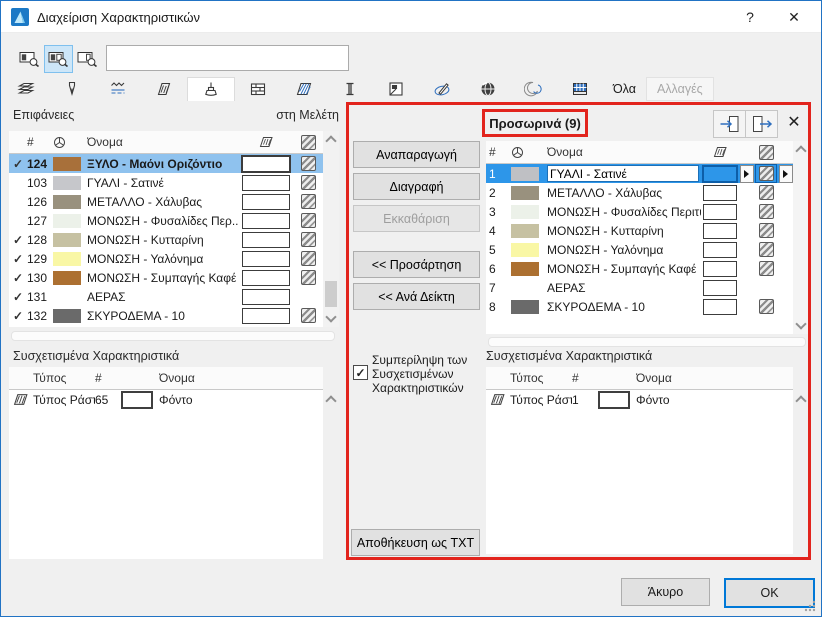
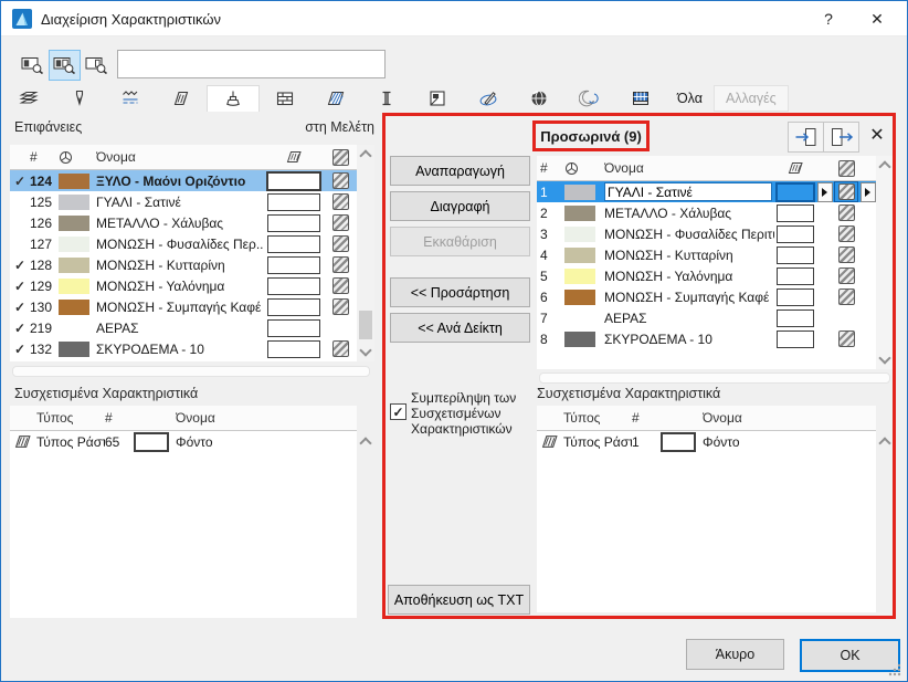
  Διαχείριση Χαρακτηριστικών
  ?
  ✕
  Όλα
  Αλλαγές
  Επιφάνειες
  στη Μελέτη
  #
  Όνομα
  ✓
  124
  ΞΥΛΟ - Μαόνι Οριζόντιο
- 103
+ 125
  ΓΥΑΛΙ - Σατινέ
  126
  ΜΕΤΑΛΛΟ - Χάλυβας
  127
  ΜΟΝΩΣΗ - Φυσαλίδες Περ..
  ✓
  128
  ΜΟΝΩΣΗ - Κυτταρίνη
  ✓
  129
  ΜΟΝΩΣΗ - Υαλόνημα
  ✓
  130
  ΜΟΝΩΣΗ - Συμπαγής Καφέ
  ✓
- 131
+ 219
  ΑΕΡΑΣ
  ✓
  132
  ΣΚΥΡΟΔΕΜΑ - 10
  Συσχετισμένα Χαρακτηριστικά
  Τύπος
  #
  Όνομα
  Τύπος Ράστ
  65
  Φόντο
  Αναπαραγωγή
  Διαγραφή
  Εκκαθάριση
  << Προσάρτηση
  << Ανά Δείκτη
  ✓
  Συμπερίληψη των Συσχετισμένων Χαρακτηριστικών
  Αποθήκευση ως TXT
  Προσωρινά (9)
  ✕
  #
  Όνομα
  1
  ΓΥΑΛΙ - Σατινέ
  2
  ΜΕΤΑΛΛΟ - Χάλυβας
  3
  ΜΟΝΩΣΗ - Φυσαλίδες Περιτ
  4
  ΜΟΝΩΣΗ - Κυτταρίνη
  5
  ΜΟΝΩΣΗ - Υαλόνημα
  6
  ΜΟΝΩΣΗ - Συμπαγής Καφέ
  7
  ΑΕΡΑΣ
  8
  ΣΚΥΡΟΔΕΜΑ - 10
  Συσχετισμένα Χαρακτηριστικά
  Τύπος
  #
  Όνομα
  Τύπος Ράστ
  1
  Φόντο
  Άκυρο
  OK
